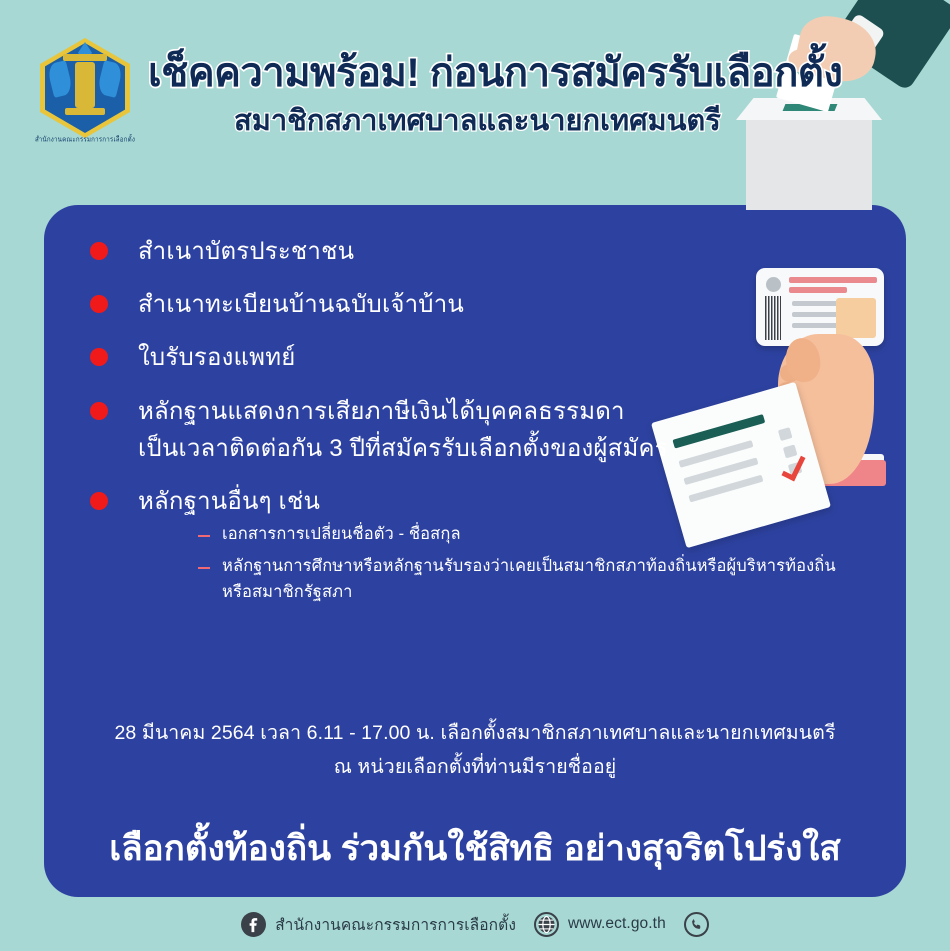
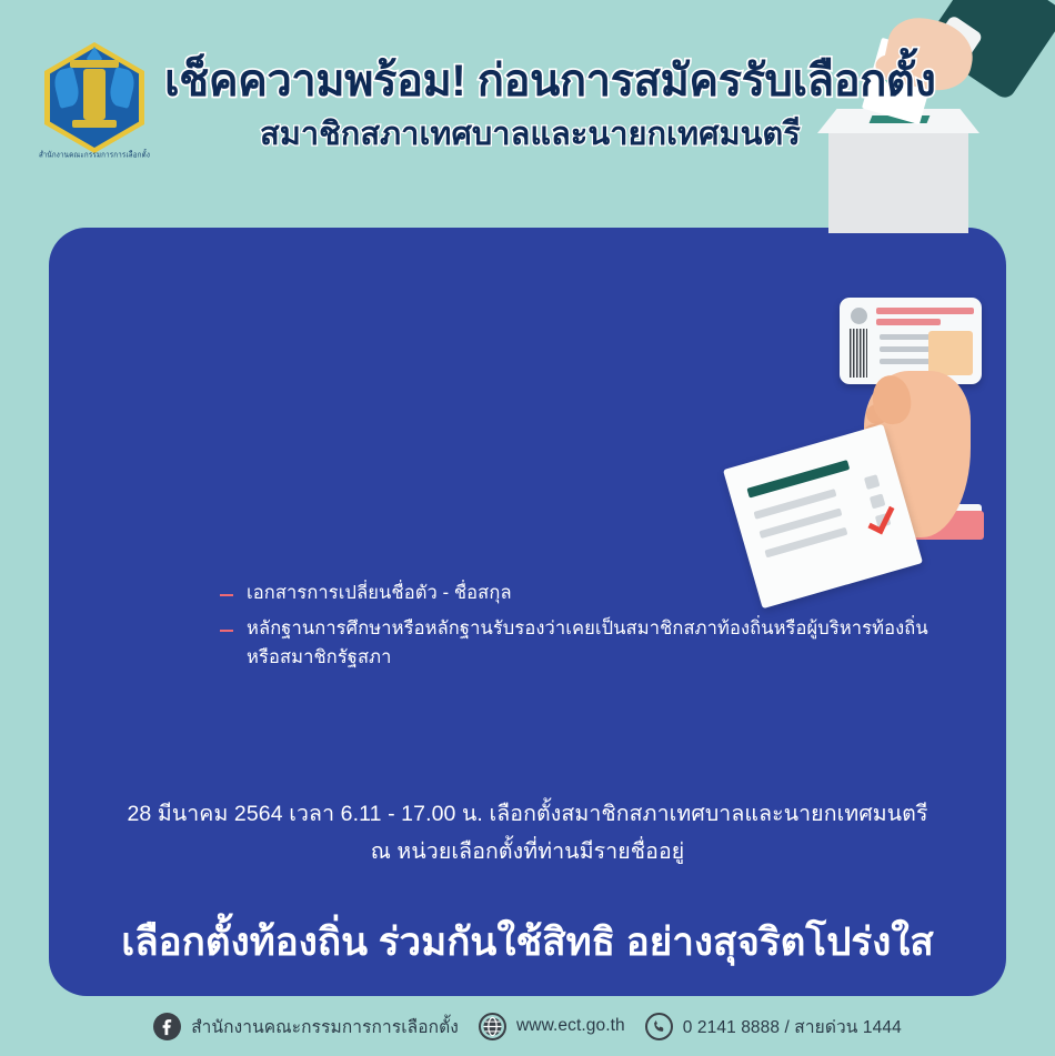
  สำนักงานคณะกรรมการการเลือกตั้ง
  เช็คความพร้อม! ก่อนการสมัครรับเลือกตั้ง
  สมาชิกสภาเทศบาลและนายกเทศมนตรี
- สำเนาบัตรประชาชน
- สำเนาทะเบียนบ้านฉบับเจ้าบ้าน
- ใบรับรองแพทย์
- หลักฐานแสดงการเสียภาษีเงินได้บุคคลธรรมดา
- เป็นเวลาติดต่อกัน 3 ปีที่สมัครรับเลือกตั้งของผู้สมัคร
- หลักฐานอื่นๆ เช่น
  เอกสารการเปลี่ยนชื่อตัว - ชื่อสกุล
  หลักฐานการศึกษาหรือหลักฐานรับรองว่าเคยเป็นสมาชิกสภาท้องถิ่นหรือผู้บริหารท้องถิ่น
  หรือสมาชิกรัฐสภา
  28 มีนาคม 2564 เวลา 6.11 - 17.00 น. เลือกตั้งสมาชิกสภาเทศบาลและนายกเทศมนตรี
  ณ หน่วยเลือกตั้งที่ท่านมีรายชื่ออยู่
  เลือกตั้งท้องถิ่น ร่วมกันใช้สิทธิ อย่างสุจริตโปร่งใส
  สำนักงานคณะกรรมการการเลือกตั้ง
  www.ect.go.th
+ 0 2141 8888 / สายด่วน 1444
